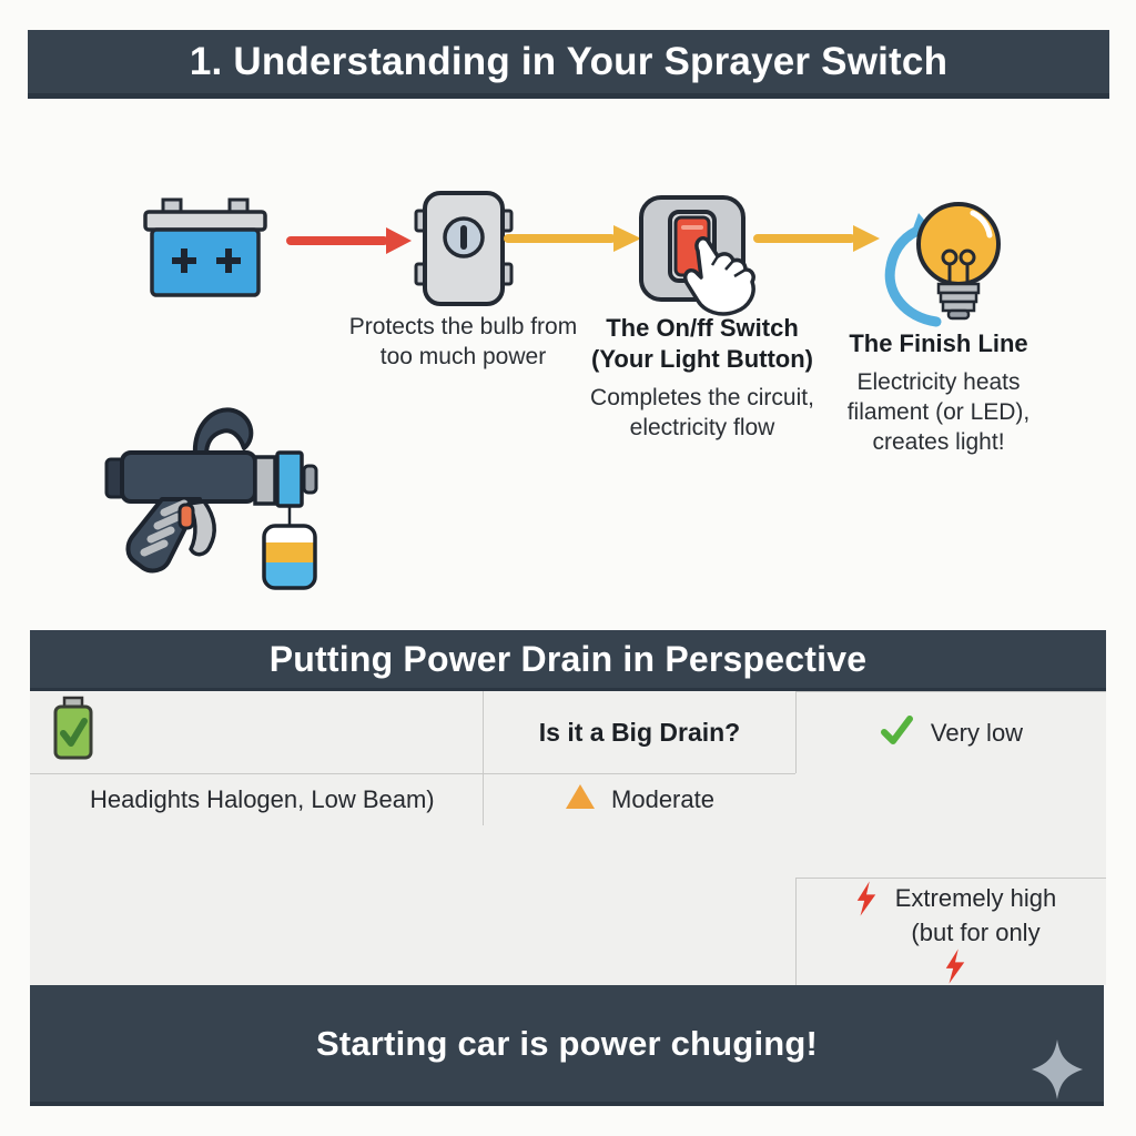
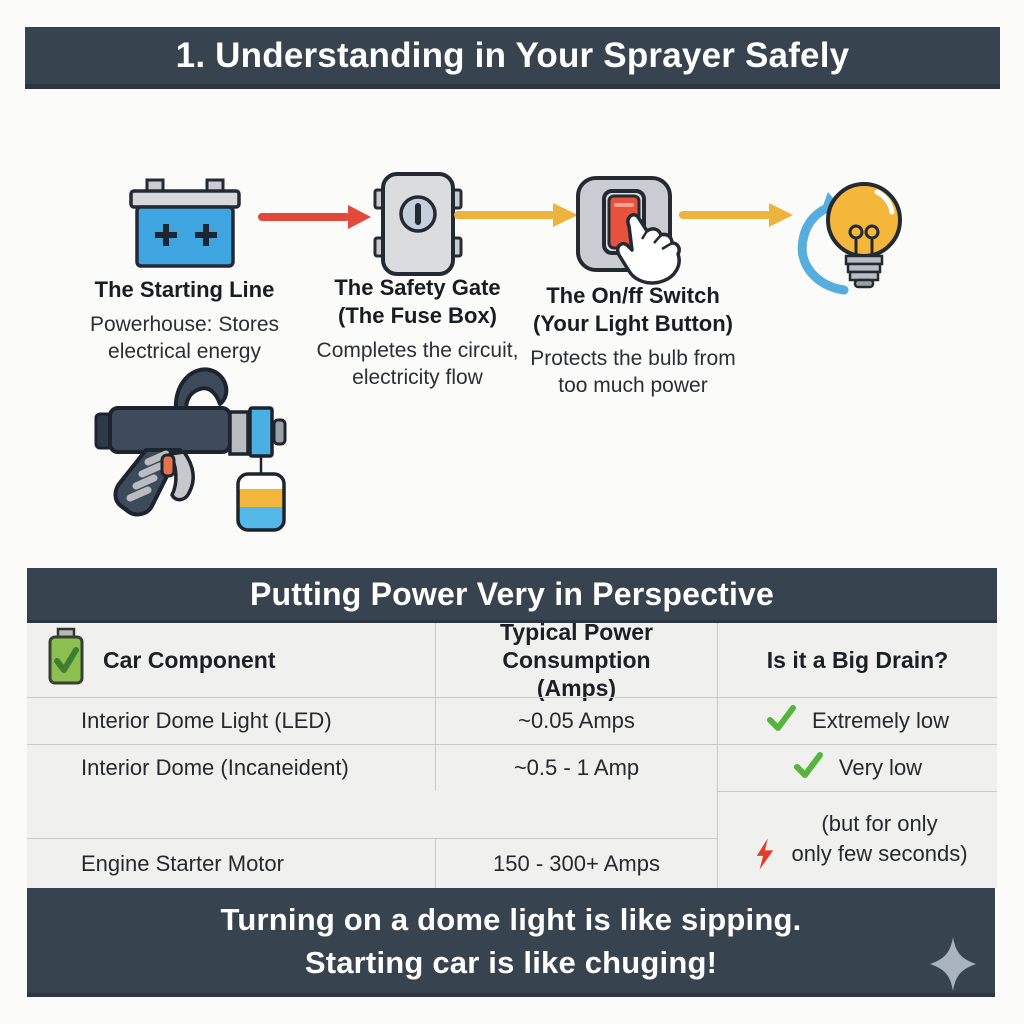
- 1. Understanding in Your Sprayer Switch
+ 1. Understanding in Your Sprayer Safely
+ The Starting Line
+ Powerhouse: Stores electrical energy
+ The Safety Gate
+ (The Fuse Box)
- Protects the bulb from too much power
+ Completes the circuit, electricity flow
  The On/ff Switch
  (Your Light Button)
- Completes the circuit, electricity flow
+ Protects the bulb from too much power
- The Finish Line
- Electricity heats filament (or LED), creates light!
- Putting Power Drain in Perspective
+ Putting Power Very in Perspective
+ Car Component
+ Typical Power Consumption (Amps)
  Is it a Big Drain?
+ Interior Dome Light (LED)
+ ~0.05 Amps
+ Extremely low
+ Interior Dome (Incaneident)
+ ~0.5 - 1 Amp
  Very low
- Headights Halogen, Low Beam)
- Moderate
- Extremely high
  (but for only
+ only few seconds)
+ Engine Starter Motor
+ 150 - 300+ Amps
+ Turning on a dome light is like sipping.
- Starting car is power chuging!
+ Starting car is like chuging!
